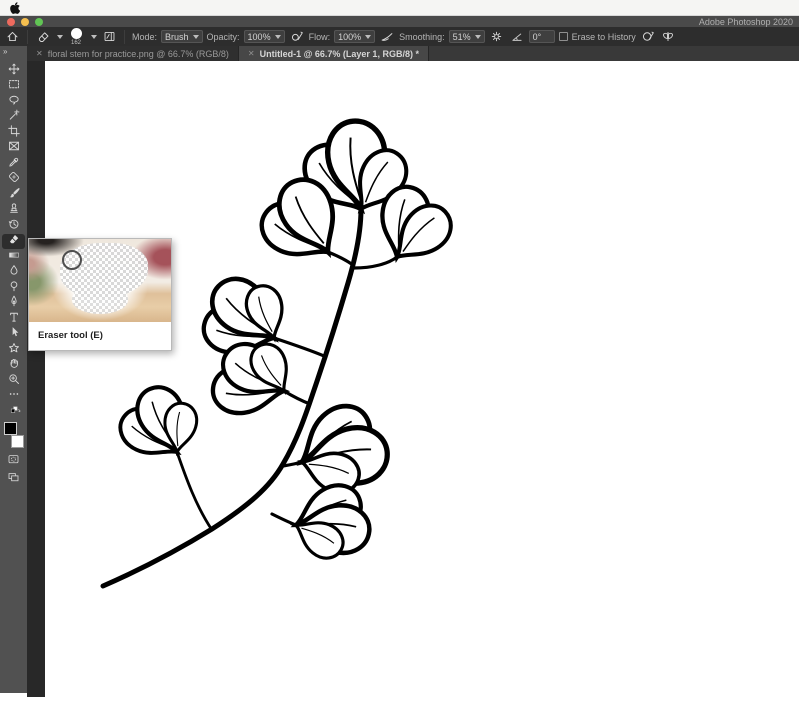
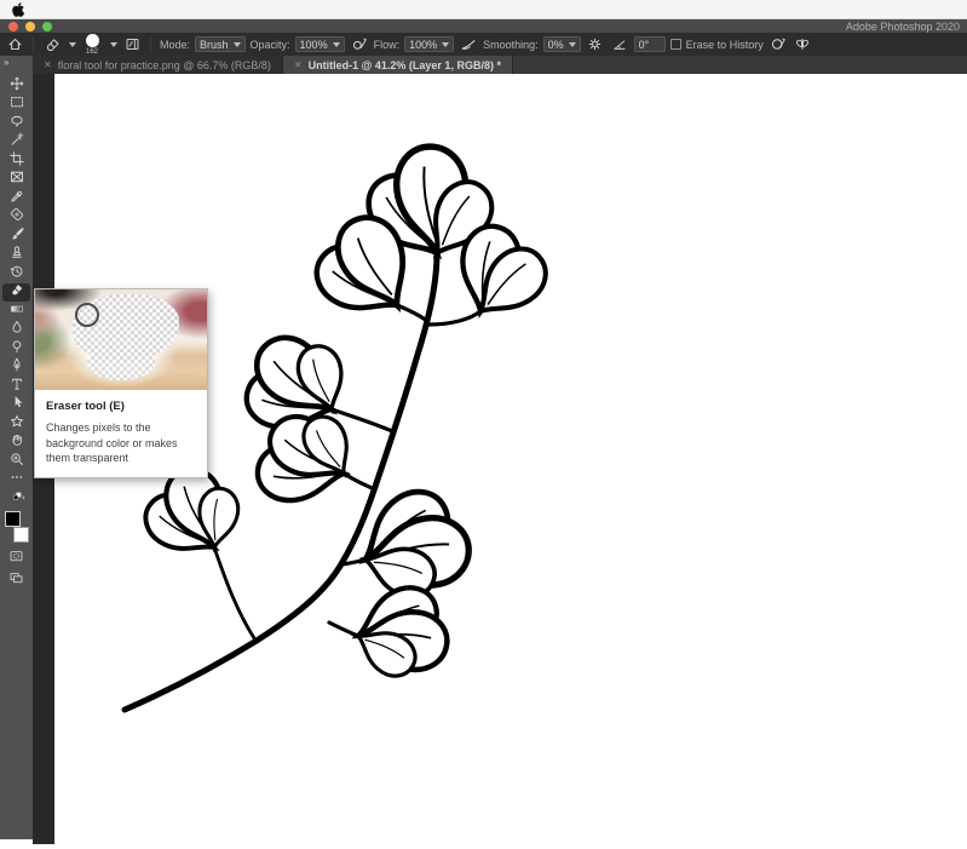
  Adobe Photoshop 2020
  Mode:
  Brush
  Opacity:
  100%
  Flow:
  100%
  Smoothing:
- 51%
+ 0%
  0°
  Erase to History
  »
  ✕
- floral stem for practice.png @ 66.7% (RGB/8)
+ floral tool for practice.png @ 66.7% (RGB/8)
  ✕
- Untitled-1 @ 66.7% (Layer 1, RGB/8) *
+ Untitled-1 @ 41.2% (Layer 1, RGB/8) *
  Eraser tool (E)
+ Changes pixels to the background color or makes them transparent
